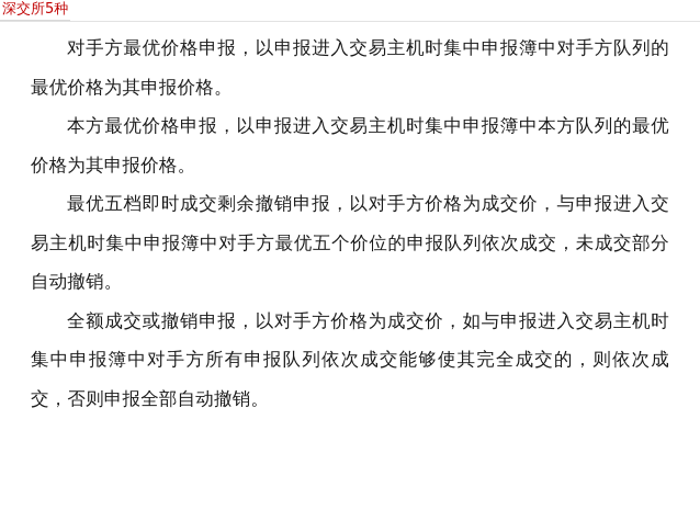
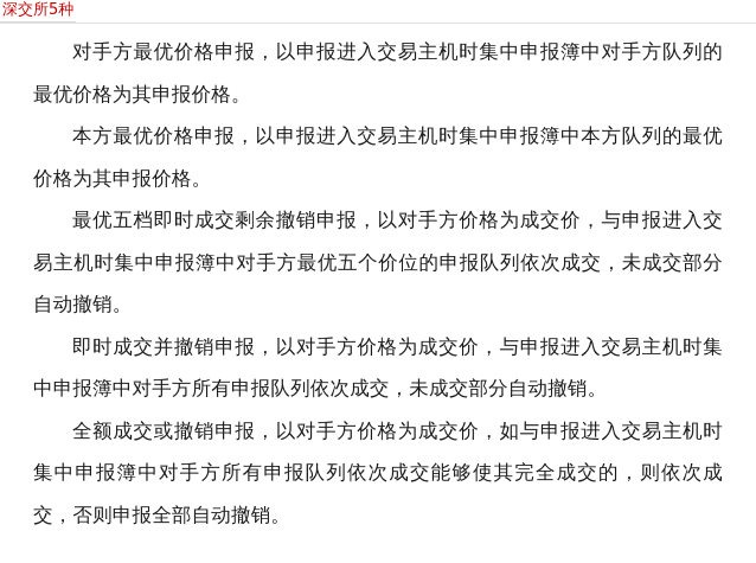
  深交所5种
  对手方最优价格申报，以申报进入交易主机时集中申报簿中对手方队列的最优价格为其申报价格。
  本方最优价格申报，以申报进入交易主机时集中申报簿中本方队列的最优价格为其申报价格。
  最优五档即时成交剩余撤销申报，以对手方价格为成交价，与申报进入交易主机时集中申报簿中对手方最优五个价位的申报队列依次成交，未成交部分自动撤销。
+ 即时成交并撤销申报，以对手方价格为成交价，与申报进入交易主机时集中申报簿中对手方所有申报队列依次成交，未成交部分自动撤销。
  全额成交或撤销申报，以对手方价格为成交价，如与申报进入交易主机时集中申报簿中对手方所有申报队列依次成交能够使其完全成交的，则依次成交，否则申报全部自动撤销。
